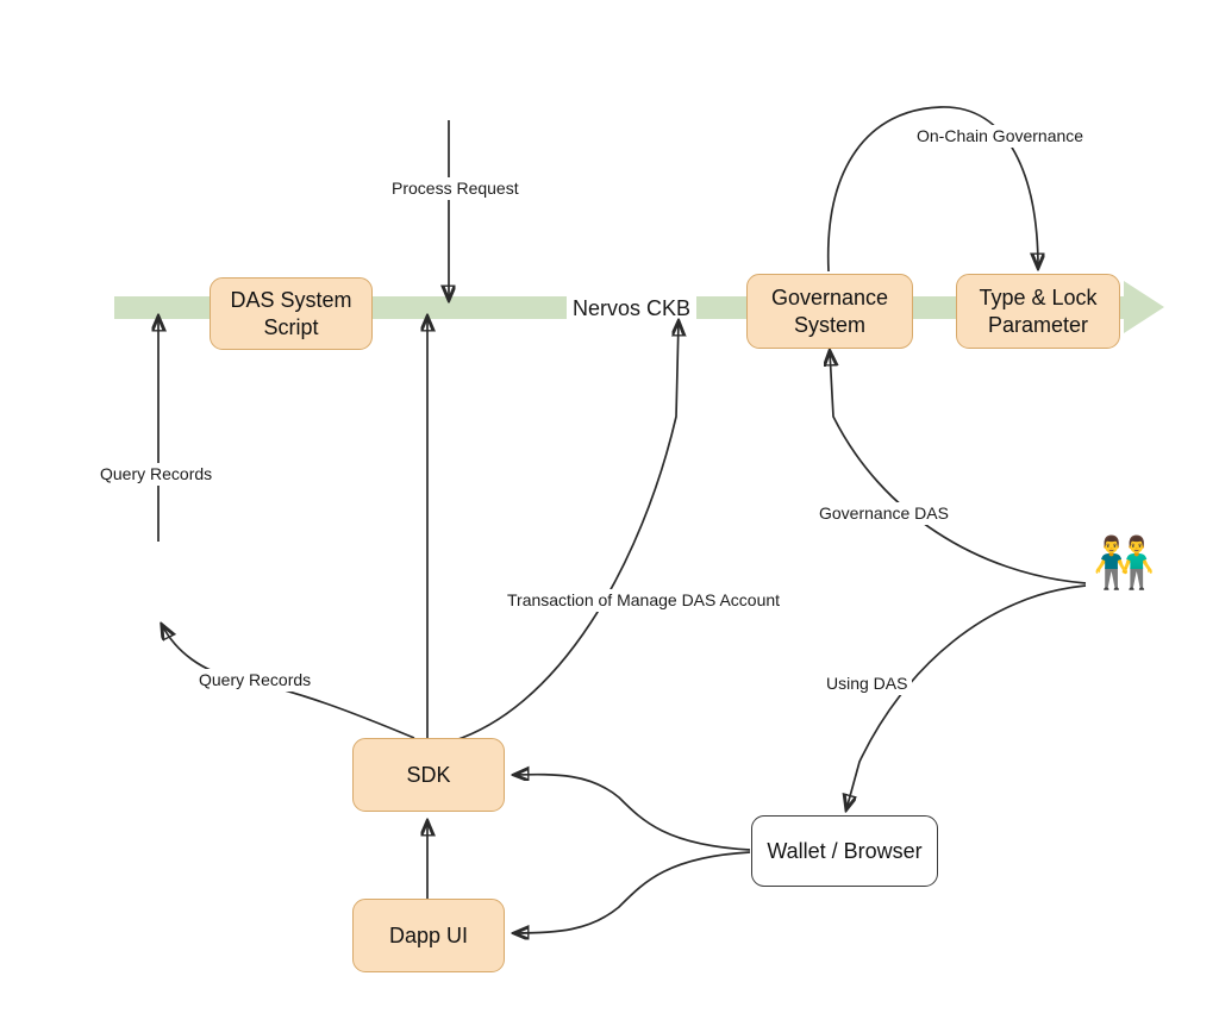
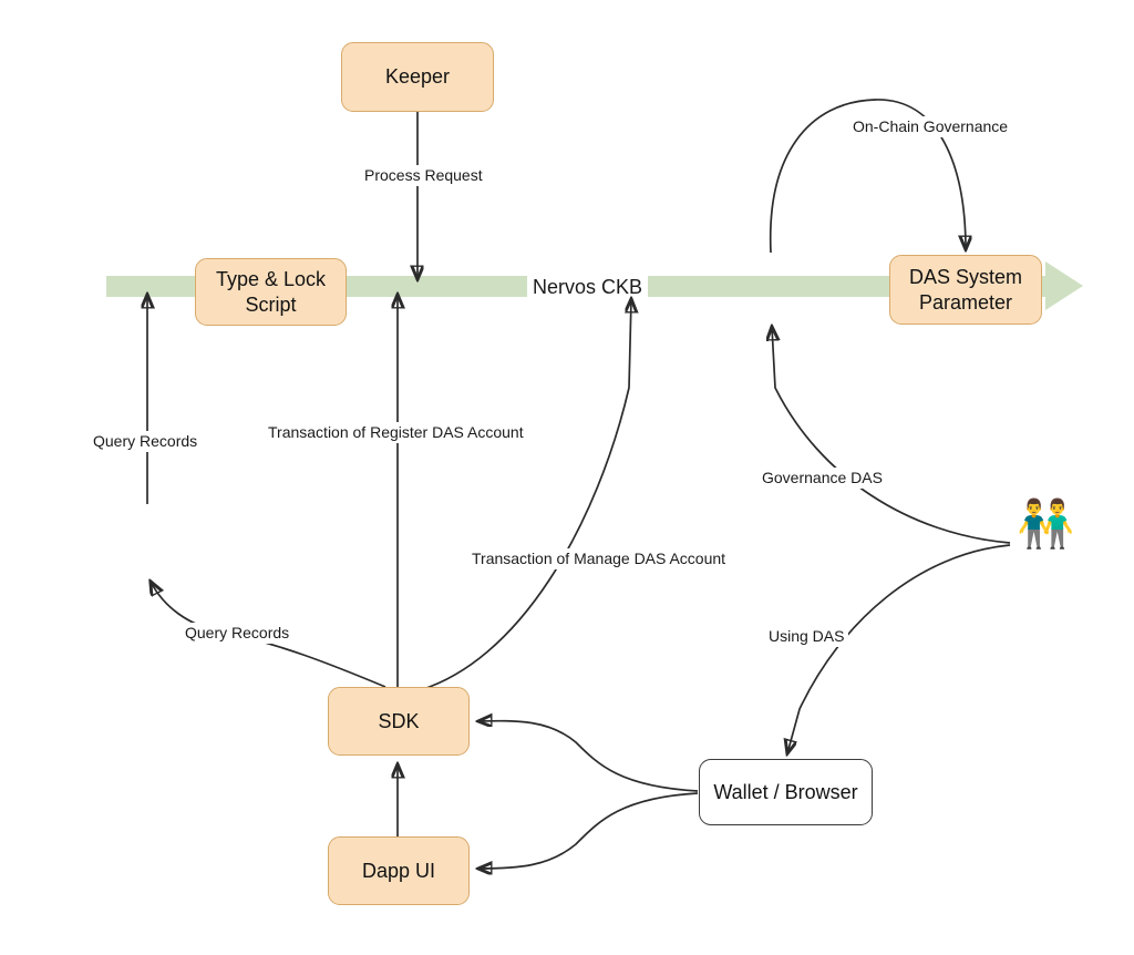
  Nervos CKB
+ Keeper
- DAS System
+ Type & Lock
  Script
- Governance
- System
- Type & Lock
+ DAS System
  Parameter
  SDK
  Dapp UI
  Wallet / Browser
  👬
  Process Request
  Query Records
+ Transaction of Register DAS Account
  Transaction of Manage DAS Account
  On-Chain Governance
  Governance DAS
  Using DAS
  Query Records
